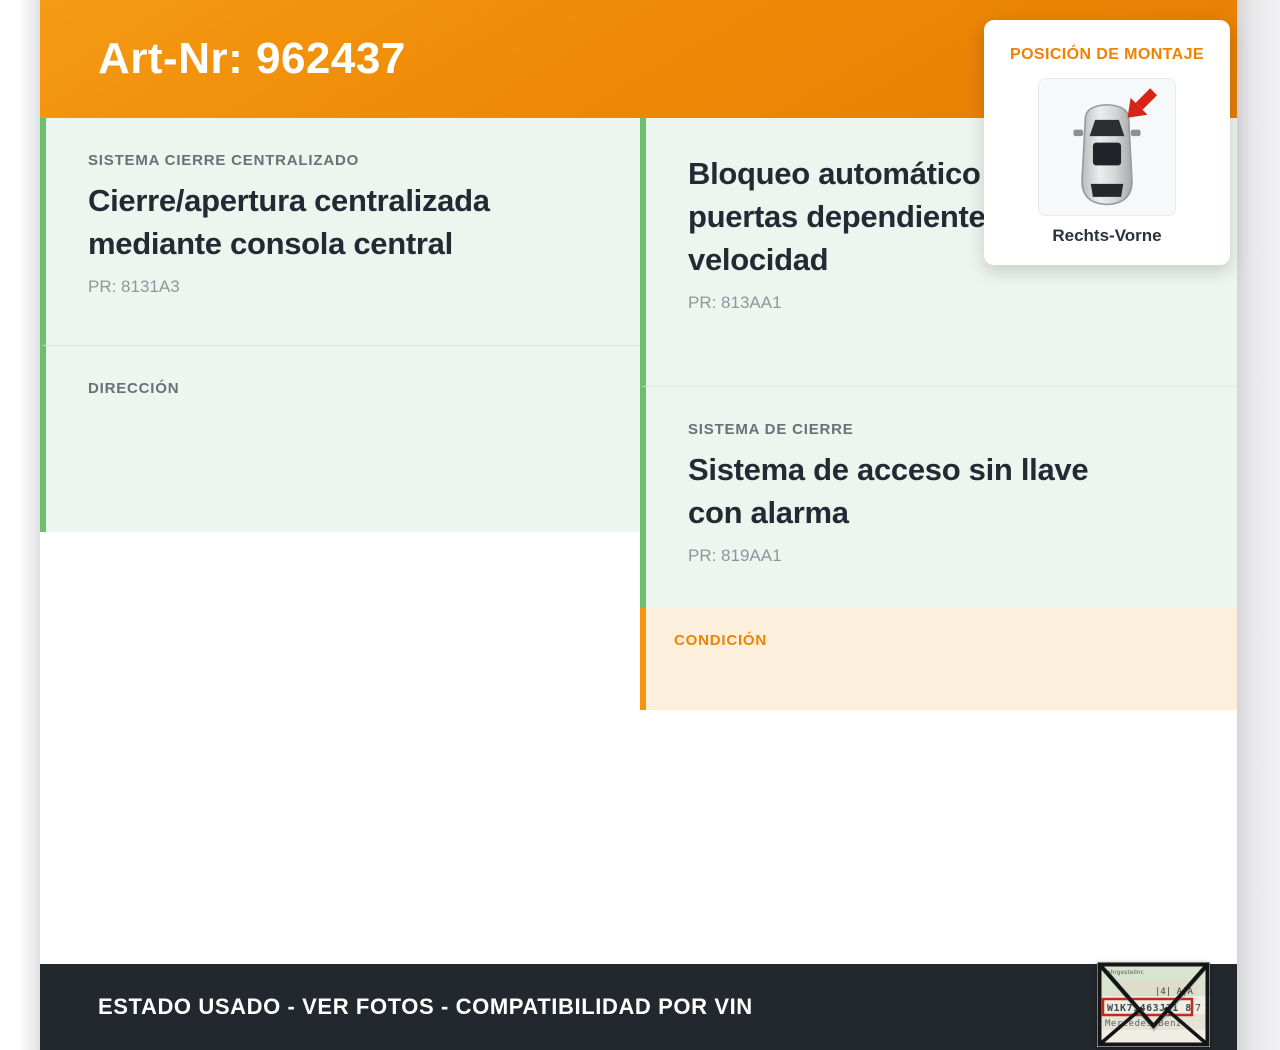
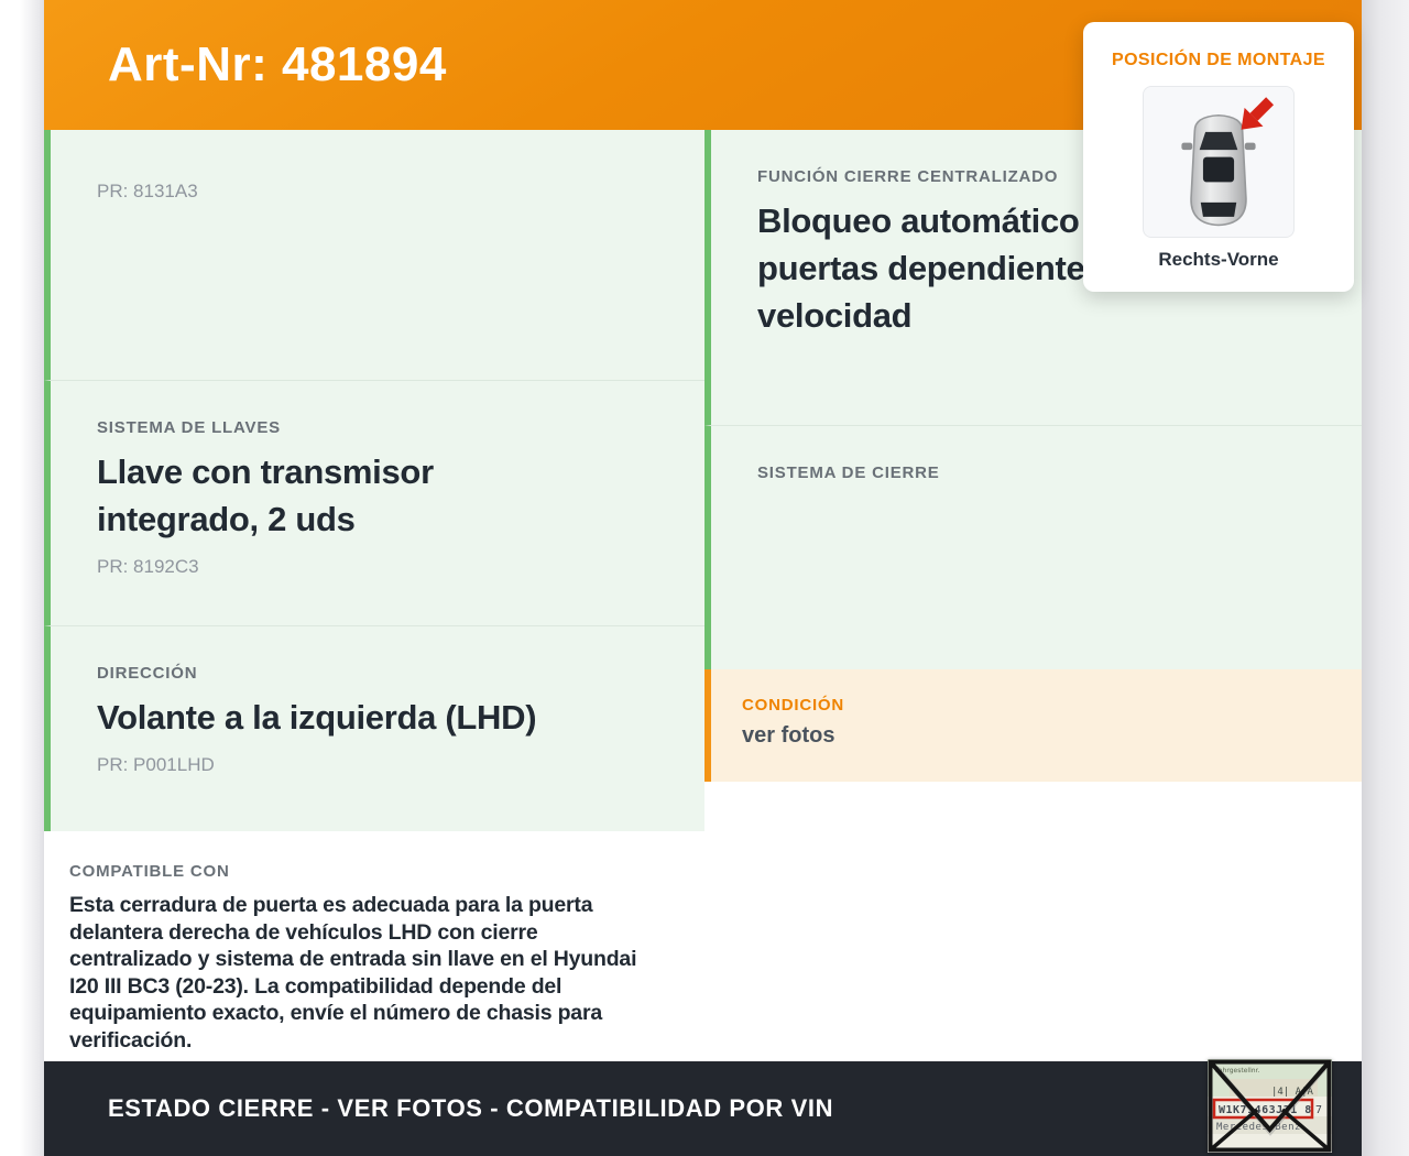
- Art-Nr: 962437
+ Art-Nr: 481894
- SISTEMA CIERRE CENTRALIZADO
- Cierre/apertura centralizada
- mediante consola central
  PR: 8131A3
+ SISTEMA DE LLAVES
+ Llave con transmisor
+ integrado, 2 uds
+ PR: 8192C3
  DIRECCIÓN
+ Volante a la izquierda (LHD)
+ PR: P001LHD
+ COMPATIBLE CON
+ Esta cerradura de puerta es adecuada para la puerta
+ delantera derecha de vehículos LHD con cierre
+ centralizado y sistema de entrada sin llave en el Hyundai
+ I20 III BC3 (20-23). La compatibilidad depende del
+ equipamiento exacto, envíe el número de chasis para
+ verificación.
+ FUNCIÓN CIERRE CENTRALIZADO
  Bloqueo automático
  puertas dependiente
  velocidad
- PR: 813AA1
  SISTEMA DE CIERRE
- Sistema de acceso sin llave
- con alarma
- PR: 819AA1
  CONDICIÓN
+ ver fotos
- ESTADO USADO - VER FOTOS - COMPATIBILIDAD POR VIN
+ ESTADO CIERRE - VER FOTOS - COMPATIBILIDAD POR VIN
  POSICIÓN DE MONTAJE
  Rechts-Vorne
  |4| AA
  W1K7463J1 8
  7
  MeredeBenz
